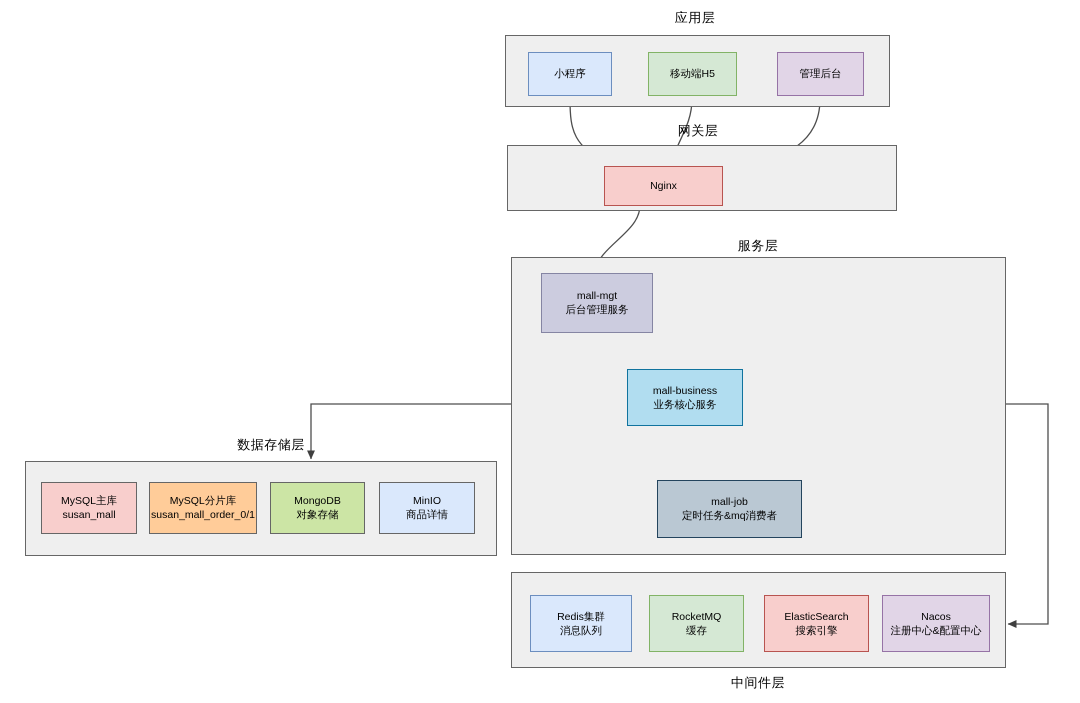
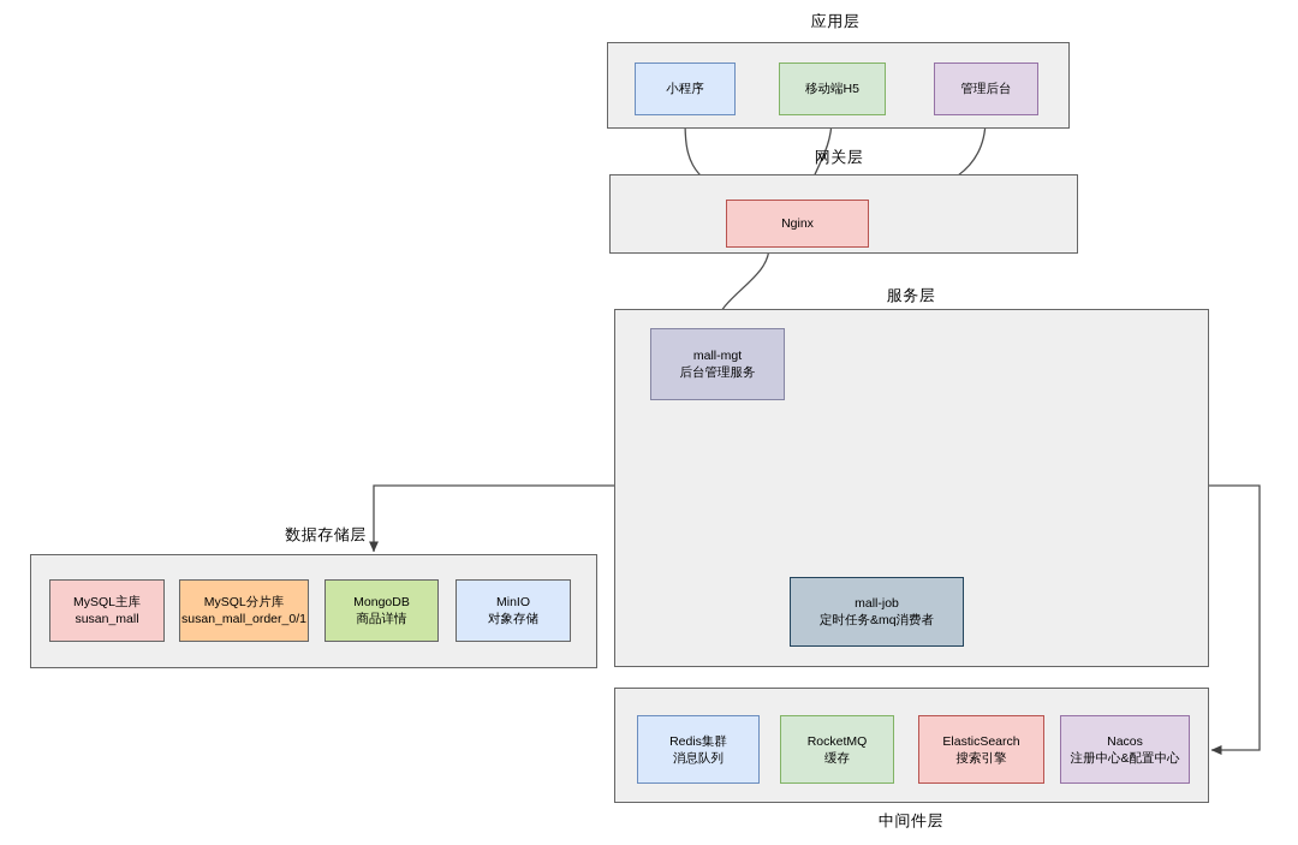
  应用层
  小程序
  移动端H5
  管理后台
  网关层
  Nginx
  服务层
  mall-mgt
  后台管理服务
- mall-business
- 业务核心服务
  mall-job
  定时任务&mq消费者
  数据存储层
  MySQL主库
  susan_mall
  MySQL分片库
  susan_mall_order_0/1
  MongoDB
- 对象存储
+ 商品详情
  MinIO
- 商品详情
+ 对象存储
  中间件层
  Redis集群
  消息队列
  RocketMQ
  缓存
  ElasticSearch
  搜索引擎
  Nacos
  注册中心&配置中心
